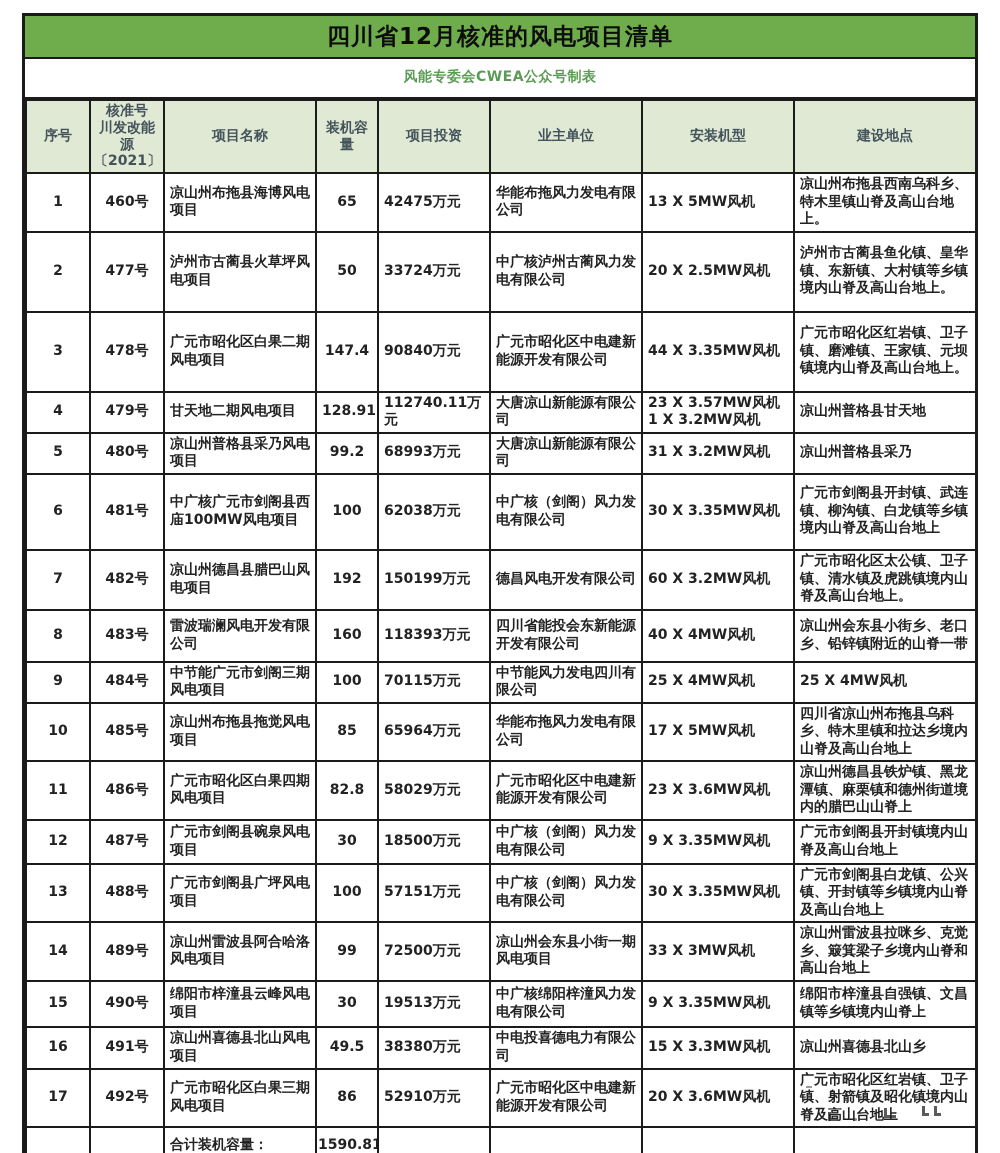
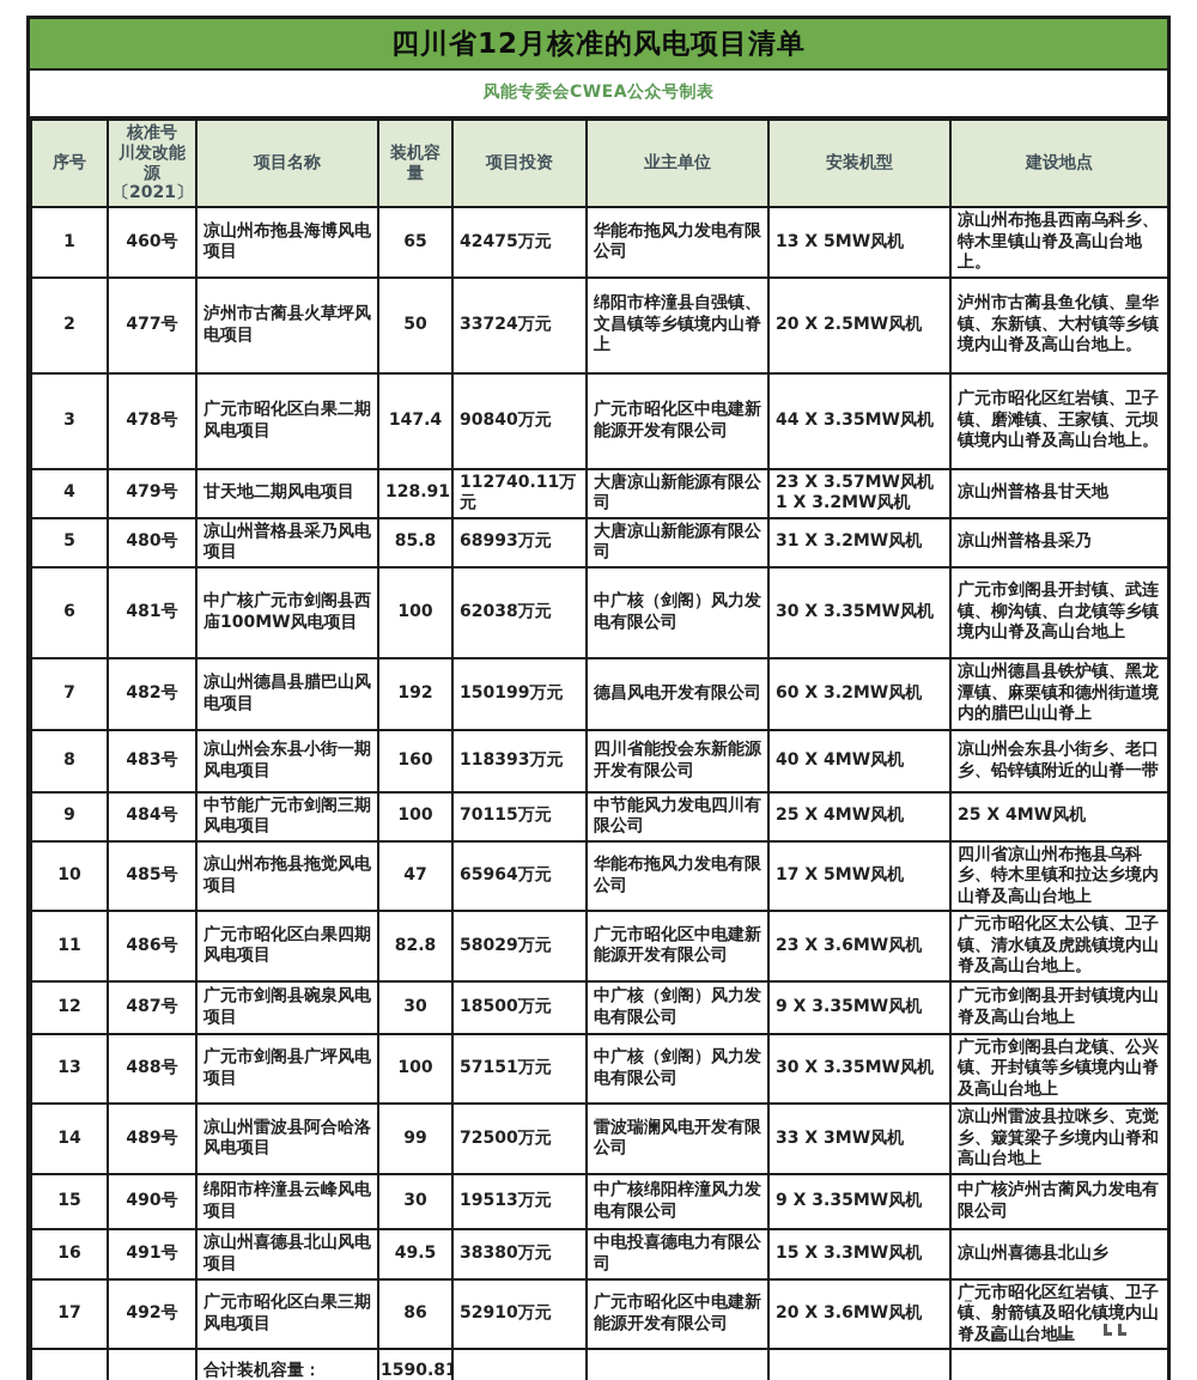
  四川省12月核准的风电项目清单
  风能专委会CWEA公众号制表
  序号	核准号 川发改能源〔2021〕	项目名称	装机容量	项目投资	业主单位	安装机型	建设地点
  1	460号	凉山州布拖县海博风电项目	65	42475万元	华能布拖风力发电有限公司	13 X 5MW风机	凉山州布拖县西南乌科乡、特木里镇山脊及高山台地上。
- 2	477号	泸州市古蔺县火草坪风电项目	50	33724万元	中广核泸州古蔺风力发电有限公司	20 X 2.5MW风机	泸州市古蔺县鱼化镇、皇华镇、东新镇、大村镇等乡镇境内山脊及高山台地上。
+ 2	477号	泸州市古蔺县火草坪风电项目	50	33724万元	绵阳市梓潼县自强镇、文昌镇等乡镇境内山脊上	20 X 2.5MW风机	泸州市古蔺县鱼化镇、皇华镇、东新镇、大村镇等乡镇境内山脊及高山台地上。
  3	478号	广元市昭化区白果二期风电项目	147.4	90840万元	广元市昭化区中电建新能源开发有限公司	44 X 3.35MW风机	广元市昭化区红岩镇、卫子镇、磨滩镇、王家镇、元坝镇境内山脊及高山台地上。
  4	479号	甘天地二期风电项目	128.91	112740.11万元	大唐凉山新能源有限公司	23 X 3.57MW风机 1 X 3.2MW风机	凉山州普格县甘天地
- 5	480号	凉山州普格县采乃风电项目	99.2	68993万元	大唐凉山新能源有限公司	31 X 3.2MW风机	凉山州普格县采乃
+ 5	480号	凉山州普格县采乃风电项目	85.8	68993万元	大唐凉山新能源有限公司	31 X 3.2MW风机	凉山州普格县采乃
  6	481号	中广核广元市剑阁县西庙100MW风电项目	100	62038万元	中广核（剑阁）风力发电有限公司	30 X 3.35MW风机	广元市剑阁县开封镇、武连镇、柳沟镇、白龙镇等乡镇境内山脊及高山台地上
- 7	482号	凉山州德昌县腊巴山风电项目	192	150199万元	德昌风电开发有限公司	60 X 3.2MW风机	广元市昭化区太公镇、卫子镇、清水镇及虎跳镇境内山脊及高山台地上。
+ 7	482号	凉山州德昌县腊巴山风电项目	192	150199万元	德昌风电开发有限公司	60 X 3.2MW风机	凉山州德昌县铁炉镇、黑龙潭镇、麻栗镇和德州街道境内的腊巴山山脊上
- 8	483号	雷波瑞澜风电开发有限公司	160	118393万元	四川省能投会东新能源开发有限公司	40 X 4MW风机	凉山州会东县小街乡、老口乡、铅锌镇附近的山脊一带
+ 8	483号	凉山州会东县小街一期风电项目	160	118393万元	四川省能投会东新能源开发有限公司	40 X 4MW风机	凉山州会东县小街乡、老口乡、铅锌镇附近的山脊一带
  9	484号	中节能广元市剑阁三期风电项目	100	70115万元	中节能风力发电四川有限公司	25 X 4MW风机	25 X 4MW风机
- 10	485号	凉山州布拖县拖觉风电项目	85	65964万元	华能布拖风力发电有限公司	17 X 5MW风机	四川省凉山州布拖县乌科乡、特木里镇和拉达乡境内山脊及高山台地上
+ 10	485号	凉山州布拖县拖觉风电项目	47	65964万元	华能布拖风力发电有限公司	17 X 5MW风机	四川省凉山州布拖县乌科乡、特木里镇和拉达乡境内山脊及高山台地上
- 11	486号	广元市昭化区白果四期风电项目	82.8	58029万元	广元市昭化区中电建新能源开发有限公司	23 X 3.6MW风机	凉山州德昌县铁炉镇、黑龙潭镇、麻栗镇和德州街道境内的腊巴山山脊上
+ 11	486号	广元市昭化区白果四期风电项目	82.8	58029万元	广元市昭化区中电建新能源开发有限公司	23 X 3.6MW风机	广元市昭化区太公镇、卫子镇、清水镇及虎跳镇境内山脊及高山台地上。
  12	487号	广元市剑阁县碗泉风电项目	30	18500万元	中广核（剑阁）风力发电有限公司	9 X 3.35MW风机	广元市剑阁县开封镇境内山脊及高山台地上
  13	488号	广元市剑阁县广坪风电项目	100	57151万元	中广核（剑阁）风力发电有限公司	30 X 3.35MW风机	广元市剑阁县白龙镇、公兴镇、开封镇等乡镇境内山脊及高山台地上
- 14	489号	凉山州雷波县阿合哈洛风电项目	99	72500万元	凉山州会东县小街一期风电项目	33 X 3MW风机	凉山州雷波县拉咪乡、克觉乡、簸箕梁子乡境内山脊和高山台地上
+ 14	489号	凉山州雷波县阿合哈洛风电项目	99	72500万元	雷波瑞澜风电开发有限公司	33 X 3MW风机	凉山州雷波县拉咪乡、克觉乡、簸箕梁子乡境内山脊和高山台地上
- 15	490号	绵阳市梓潼县云峰风电项目	30	19513万元	中广核绵阳梓潼风力发电有限公司	9 X 3.35MW风机	绵阳市梓潼县自强镇、文昌镇等乡镇境内山脊上
+ 15	490号	绵阳市梓潼县云峰风电项目	30	19513万元	中广核绵阳梓潼风力发电有限公司	9 X 3.35MW风机	中广核泸州古蔺风力发电有限公司
  16	491号	凉山州喜德县北山风电项目	49.5	38380万元	中电投喜德电力有限公司	15 X 3.3MW风机	凉山州喜德县北山乡
  17	492号	广元市昭化区白果三期风电项目	86	52910万元	广元市昭化区中电建新能源开发有限公司	20 X 3.6MW风机	广元市昭化区红岩镇、卫子镇、射箭镇及昭化镇境内山脊及高山台地上
  		合计装机容量：	1590.81
